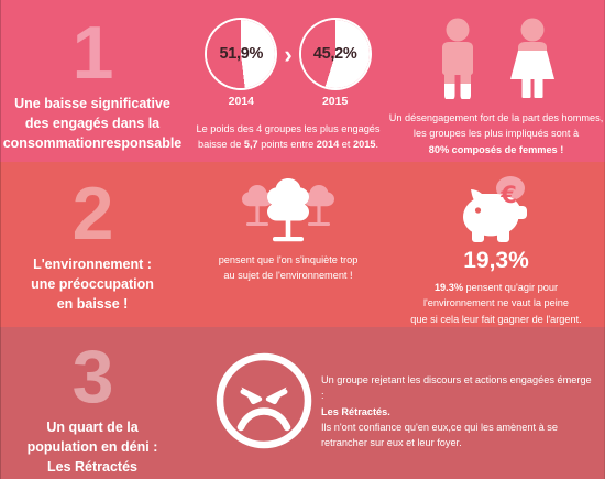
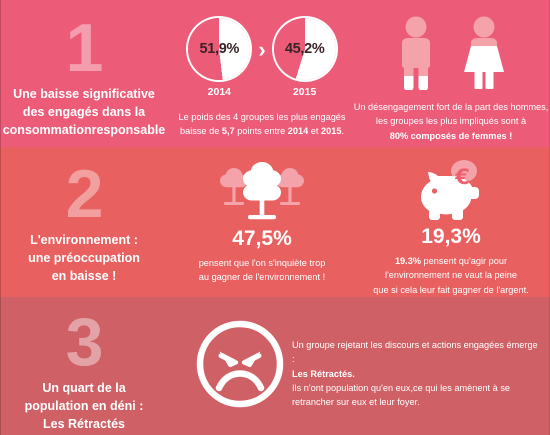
  1
  Une baisse significative
  des engagés dans la
  consommationresponsable
  51,9%
  2014
  ›
  45,2%
  2015
  Le poids des 4 groupes les plus engagés
  baisse de 5,7 points entre 2014 et 2015.
  Un désengagement fort de la part des hommes,
  les groupes les plus impliqués sont à
  80% composés de femmes !
  2
  L'environnement :
  une préoccupation
  en baisse !
+ 47,5%
  pensent que l'on s'inquiète trop
- au sujet de l'environnement !
+ au gagner de l'environnement !
  €
  19,3%
  19.3% pensent qu'agir pour
  l'environnement ne vaut la peine
  que si cela leur fait gagner de l'argent.
  3
  Un quart de la
  population en déni :
  Les Rétractés
  Un groupe rejetant les discours et actions engagées émerge :
  Les Rétractés.
- Ils n'ont confiance qu'en eux,ce qui les amènent à se
+ Ils n'ont population qu'en eux,ce qui les amènent à se
  retrancher sur eux et leur foyer.
